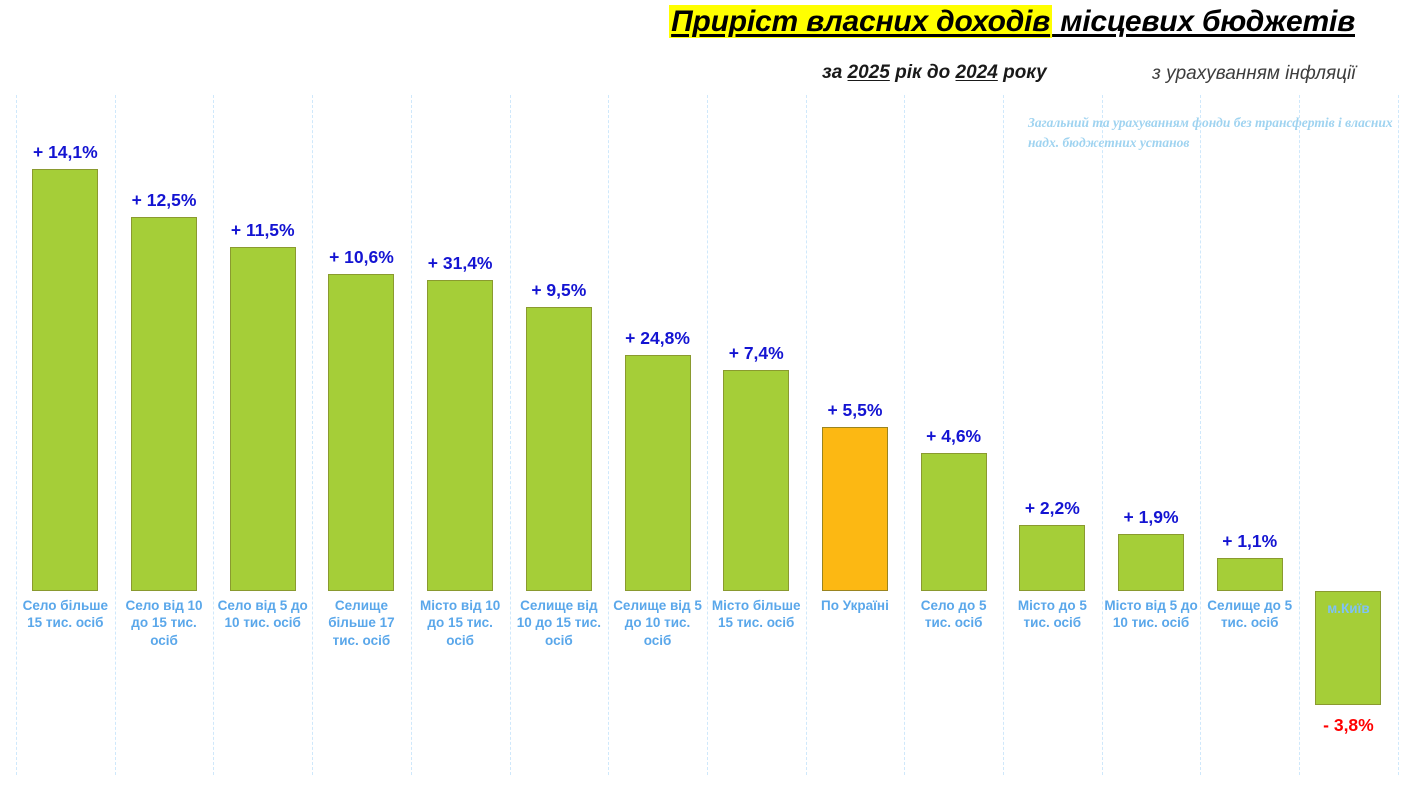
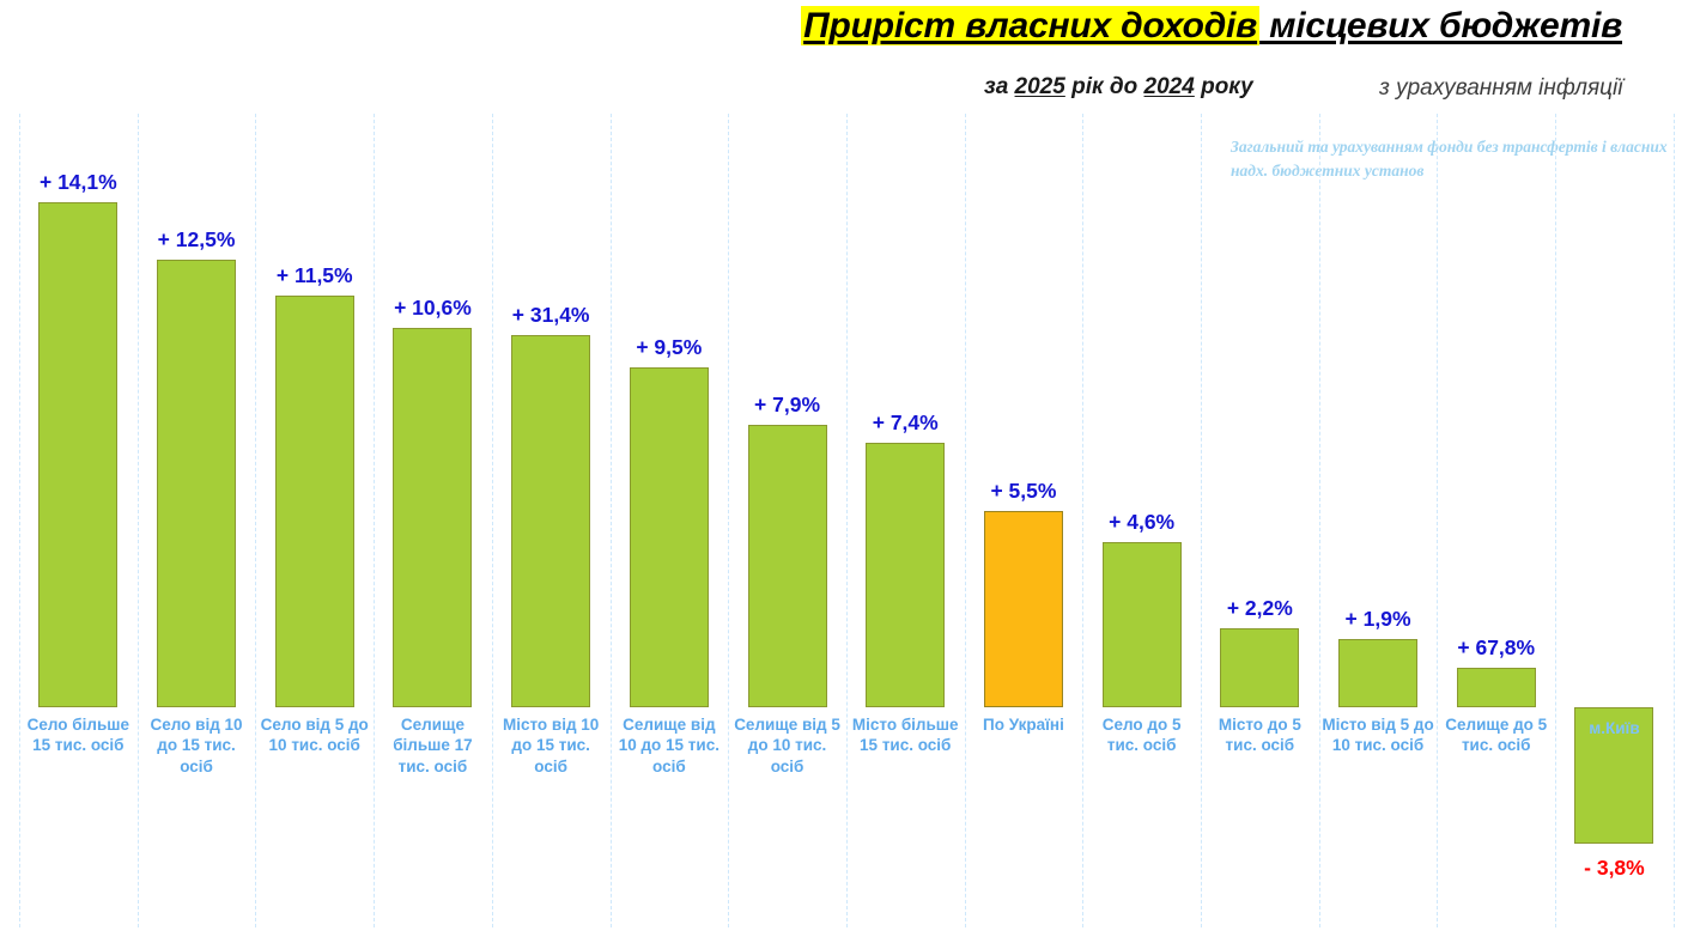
  Приріст власних доходів місцевих бюджетів
  за 2025 рік до 2024 року
  з урахуванням інфляції
  Загальний та урахуванням фонди без трансфертів і власних надх. бюджетних установ
  + 14,1%
  Село більше 15 тис. осіб
  + 12,5%
  Село від 10 до 15 тис. осіб
  + 11,5%
  Село від 5 до 10 тис. осіб
  + 10,6%
  Селище більше 17 тис. осіб
  + 31,4%
  Місто від 10 до 15 тис. осіб
  + 9,5%
  Селище від 10 до 15 тис. осіб
- + 24,8%
+ + 7,9%
  Селище від 5 до 10 тис. осіб
  + 7,4%
  Місто більше 15 тис. осіб
  + 5,5%
  По Україні
  + 4,6%
  Село до 5 тис. осіб
  + 2,2%
  Місто до 5 тис. осіб
  + 1,9%
  Місто від 5 до 10 тис. осіб
- + 1,1%
+ + 67,8%
  Селище до 5 тис. осіб
  - 3,8%
  м.Київ
